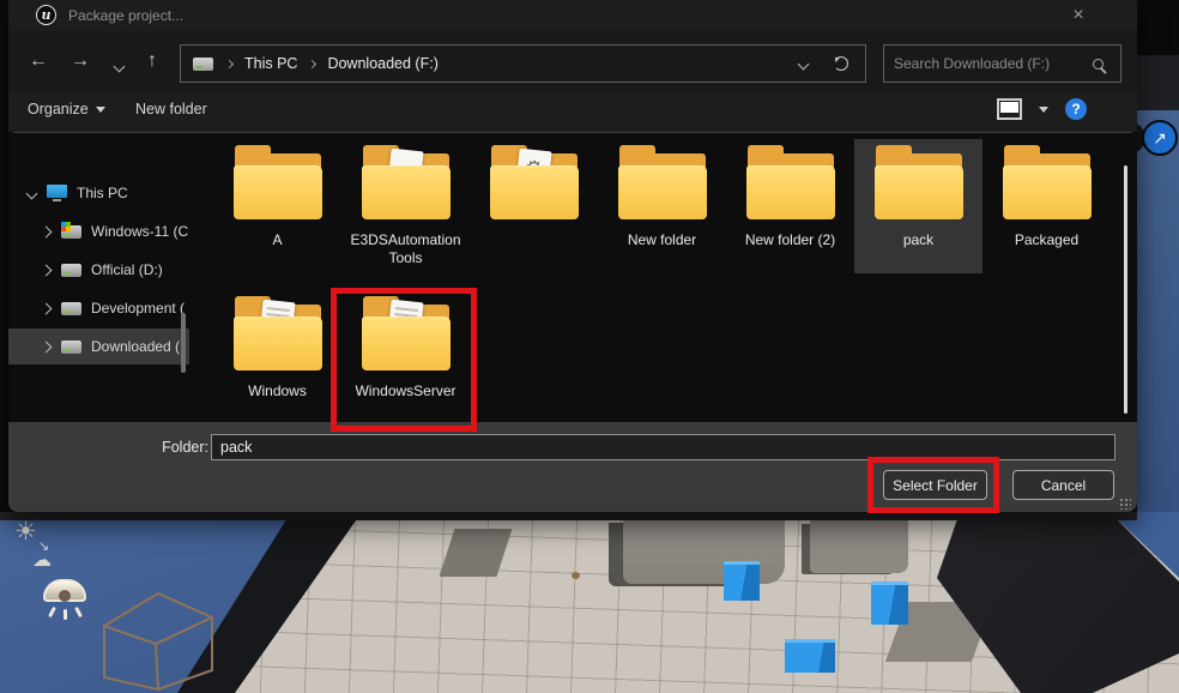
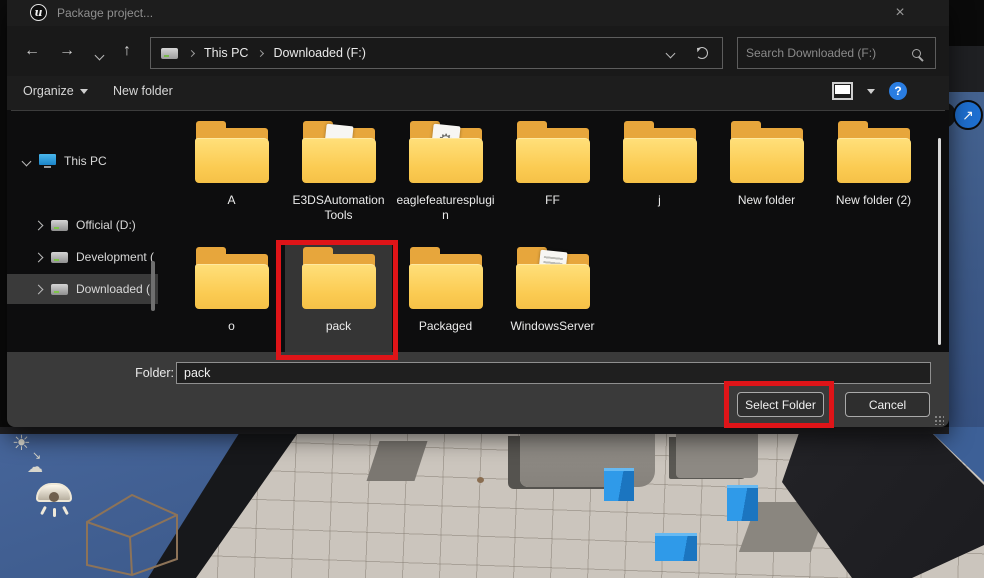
  ↗
  ☀
  ↘
  ☁
  Package project...
  ×
  ←
  →
  ↑
  This PC
  Downloaded (F:)
  Search Downloaded (F:)
  Organize
  New folder
  ?
  This PC
- Windows-11 (C
  Official (D:)
  Development (
  Downloaded (
  A
  E3DSAutomation Tools
+ eaglefeaturesplugin
+ FF
+ j
  New folder
  New folder (2)
+ o
  pack
  Packaged
- Windows
  WindowsServer
  Folder:
  pack
  Select Folder
  Cancel
